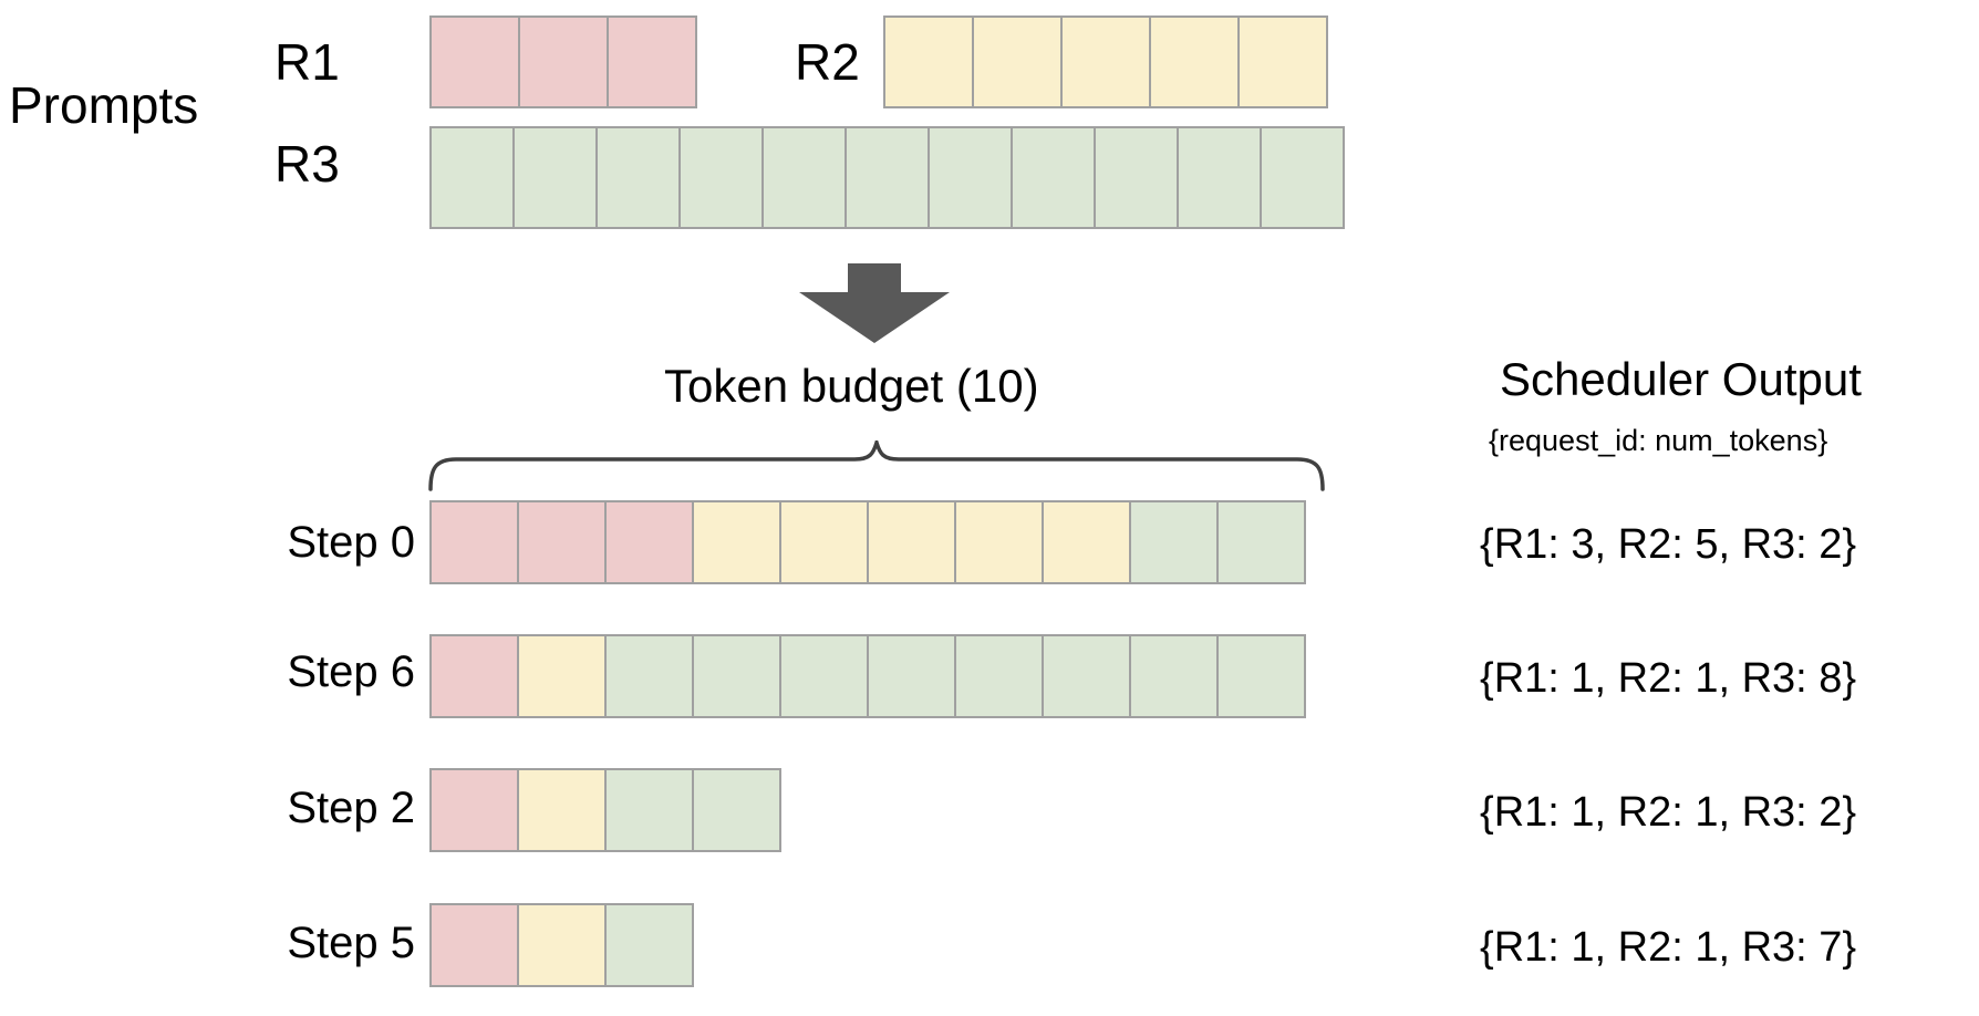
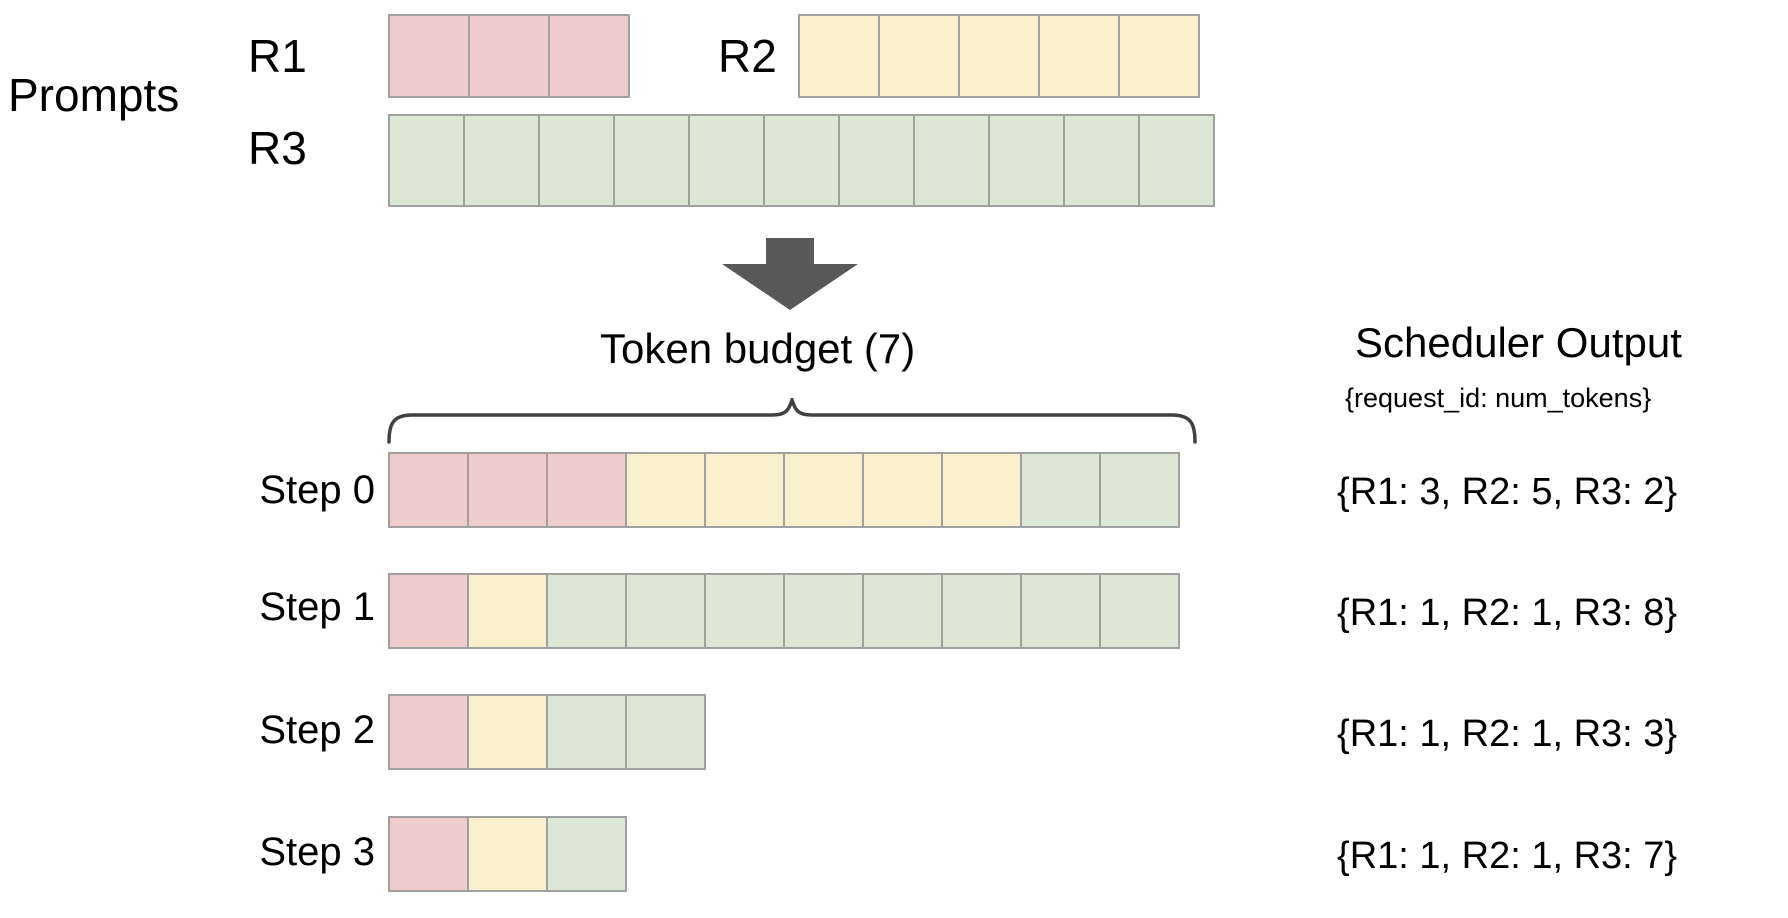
  Prompts
  R1
  R2
  R3
- Token budget (10)
+ Token budget (7)
  Step 0
- Step 6
+ Step 1
  Step 2
- Step 5
+ Step 3
  Scheduler Output
  {request_id: num_tokens}
  {R1: 3, R2: 5, R3: 2}
  {R1: 1, R2: 1, R3: 8}
- {R1: 1, R2: 1, R3: 2}
+ {R1: 1, R2: 1, R3: 3}
  {R1: 1, R2: 1, R3: 7}
